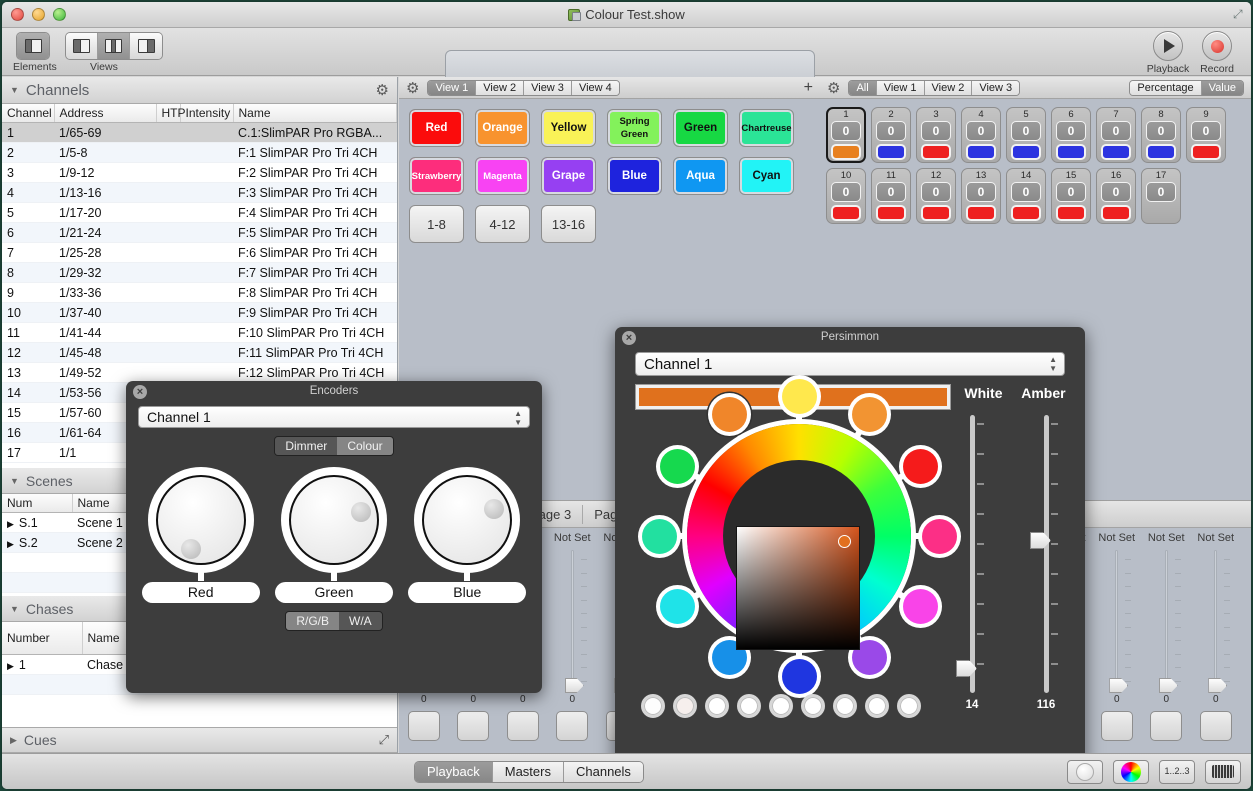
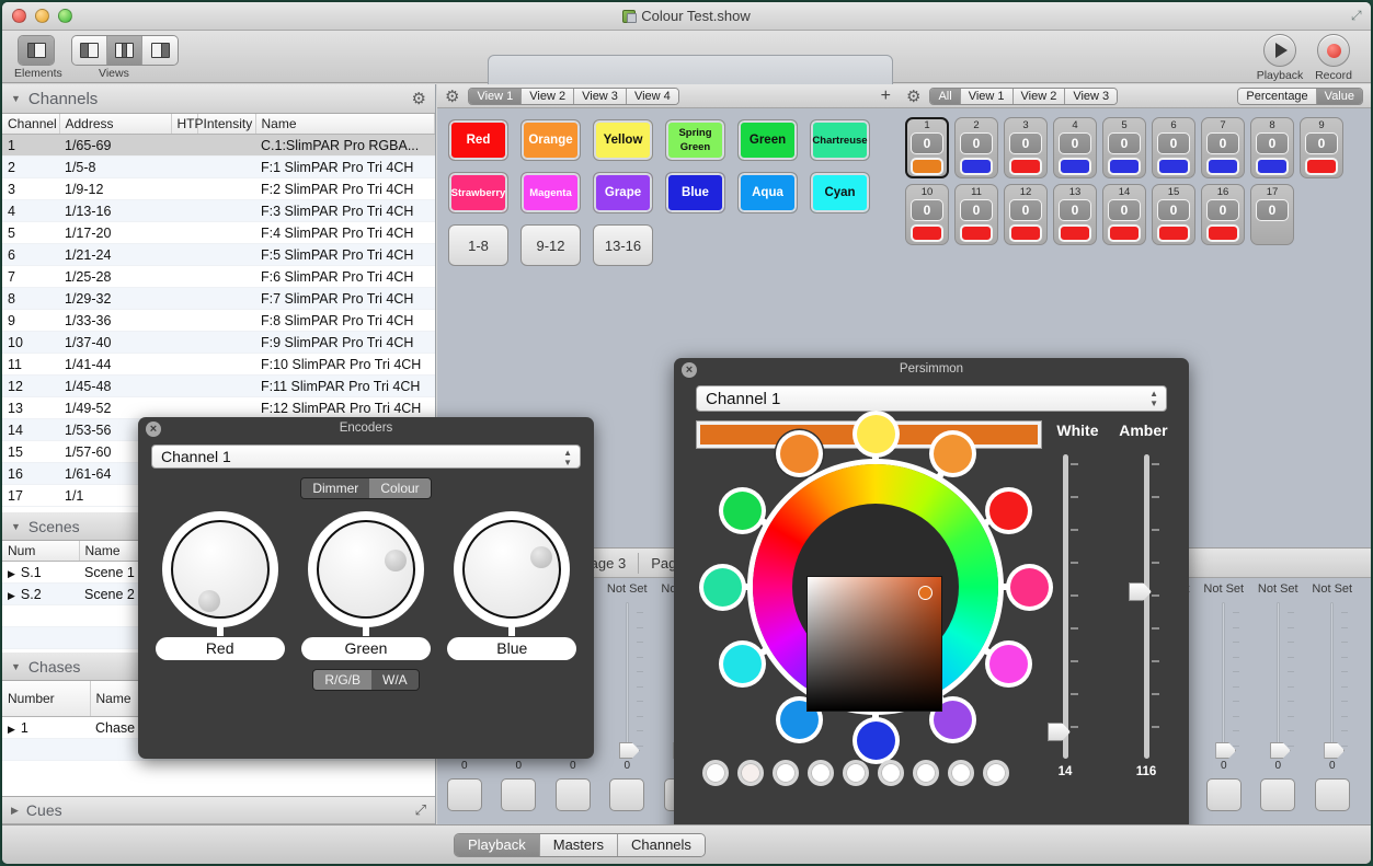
  Colour Test.show
  ⤢
  Elements
  Views
  Playback
  Record
  ▼
  Channels
  ⚙
  Channel	Address	HTP	Intensity	Name
  1	1/65-69			C.1:SlimPAR Pro RGBA...
  2	1/5-8			F:1 SlimPAR Pro Tri 4CH
  3	1/9-12			F:2 SlimPAR Pro Tri 4CH
  4	1/13-16			F:3 SlimPAR Pro Tri 4CH
  5	1/17-20			F:4 SlimPAR Pro Tri 4CH
  6	1/21-24			F:5 SlimPAR Pro Tri 4CH
  7	1/25-28			F:6 SlimPAR Pro Tri 4CH
  8	1/29-32			F:7 SlimPAR Pro Tri 4CH
  9	1/33-36			F:8 SlimPAR Pro Tri 4CH
  10	1/37-40			F:9 SlimPAR Pro Tri 4CH
  11	1/41-44			F:10 SlimPAR Pro Tri 4CH
  12	1/45-48			F:11 SlimPAR Pro Tri 4CH
  13	1/49-52			F:12 SlimPAR Pro Tri 4CH
  ▼
  Scenes
  Num	Name
  ▶ S.1	Scene 1
  ▶ S.2	Scene 2
  ▼
  Chases
  ▶
  Cues
  ⤢
  ⚙
  View 1
  View 2
  View 3
  View 4
  +
  Red
  Orange
  Yellow
  Spring Green
  Green
  Chartreuse
  Strawberry
  Magenta
  Grape
  Blue
  Aqua
  Cyan
  1-8
- 4-12
+ 9-12
  13-16
  ⚙
  All
  View 1
  View 2
  View 3
  Percentage
  Value
  1
  0
  2
  0
  3
  0
  4
  0
  5
  0
  6
  0
  7
  0
  8
  0
  9
  0
  10
  0
  11
  0
  12
  0
  13
  0
  14
  0
  15
  0
  16
  0
  17
  0
  age 3
  0
  0
  0
  Not Set
  0
  Not Set
  0
  Not Set
  0
  Not Set
  0
  ×
  Encoders
  Channel 1
  ▲
  ▼
  Dimmer
  Colour
  Red
  Green
  Blue
  R/G/B
  W/A
  ×
  Persimmon
  Channel 1
  ▲
  ▼
  White
  Amber
  14
  116
  Playback
  Masters
  Channels
- 1..2..3
